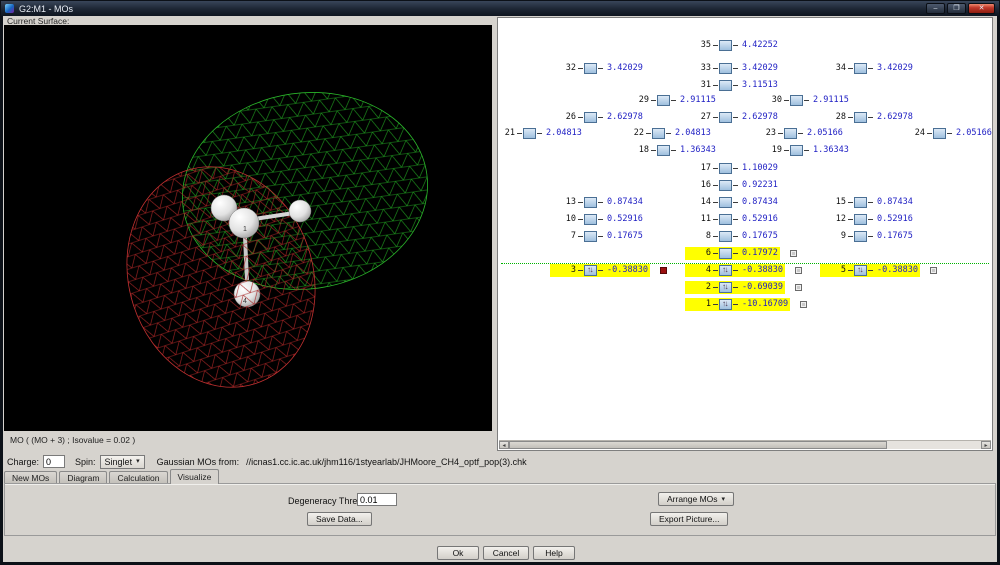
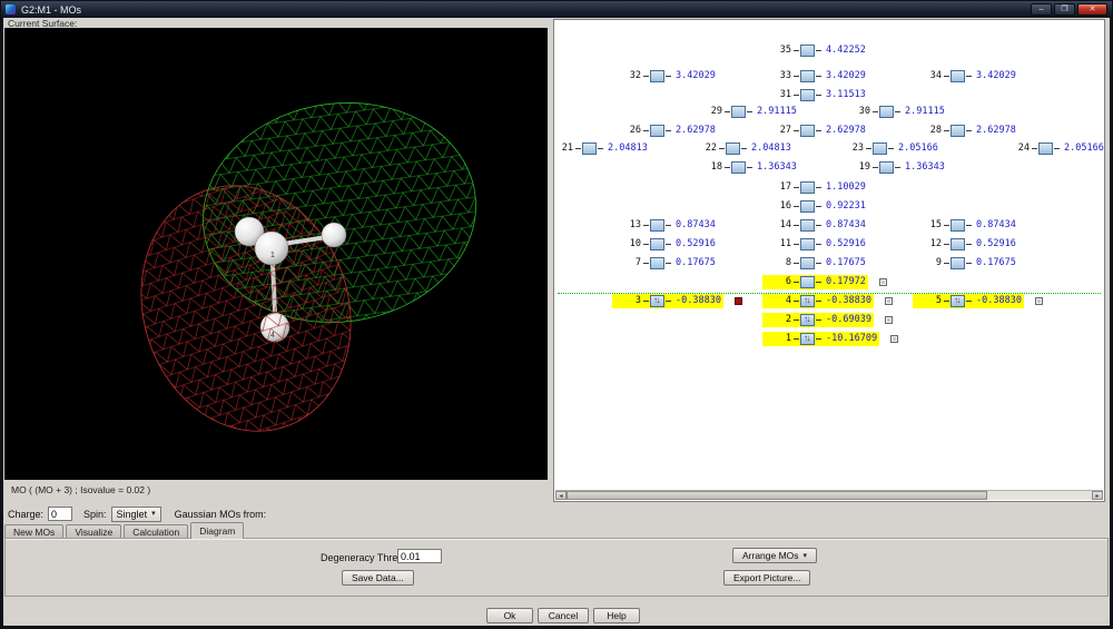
  G2:M1 - MOs
  Current Surface:
  MO ( (MO + 3) ; Isovalue = 0.02 )
  35
  4.42252
  32
  3.42029
  33
  3.42029
  34
  3.42029
  31
  3.11513
  29
  2.91115
  30
  2.91115
  26
  2.62978
  27
  2.62978
  28
  2.62978
  21
  2.04813
  22
  2.04813
  23
  2.05166
  24
  2.05166
  18
  1.36343
  19
  1.36343
  17
  1.10029
  16
  0.92231
  13
  0.87434
  14
  0.87434
  15
  0.87434
  10
  0.52916
  11
  0.52916
  12
  0.52916
  7
  0.17675
  8
  0.17675
  9
  0.17675
  6
  0.17972
  3
  ↑↓
  -0.38830
  4
  ↑↓
  -0.38830
  5
  ↑↓
  -0.38830
  2
  ↑↓
  -0.69039
  1
  ↑↓
  -10.16709
  Charge:
  0
  Spin:
  Singlet
  Gaussian MOs from:
- //icnas1.cc.ic.ac.uk/jhm116/1styearlab/JHMoore_CH4_optf_pop(3).chk
  New MOs
- Diagram
+ Visualize
  Calculation
- Visualize
+ Diagram
  Degeneracy Thre
  0.01
  Save Data...
  Arrange MOs
  Export Picture...
  Ok
  Cancel
  Help
